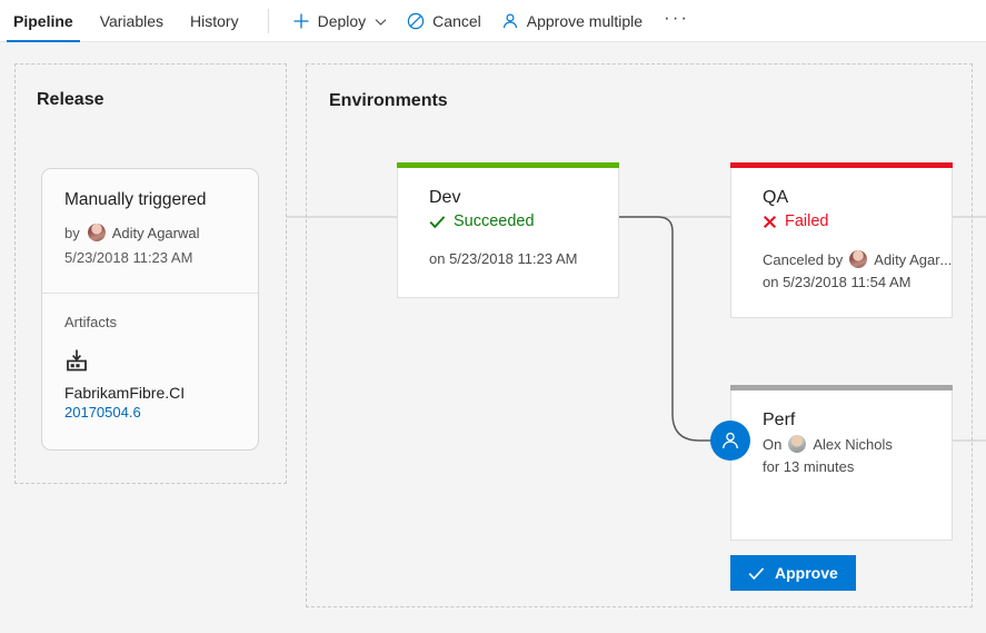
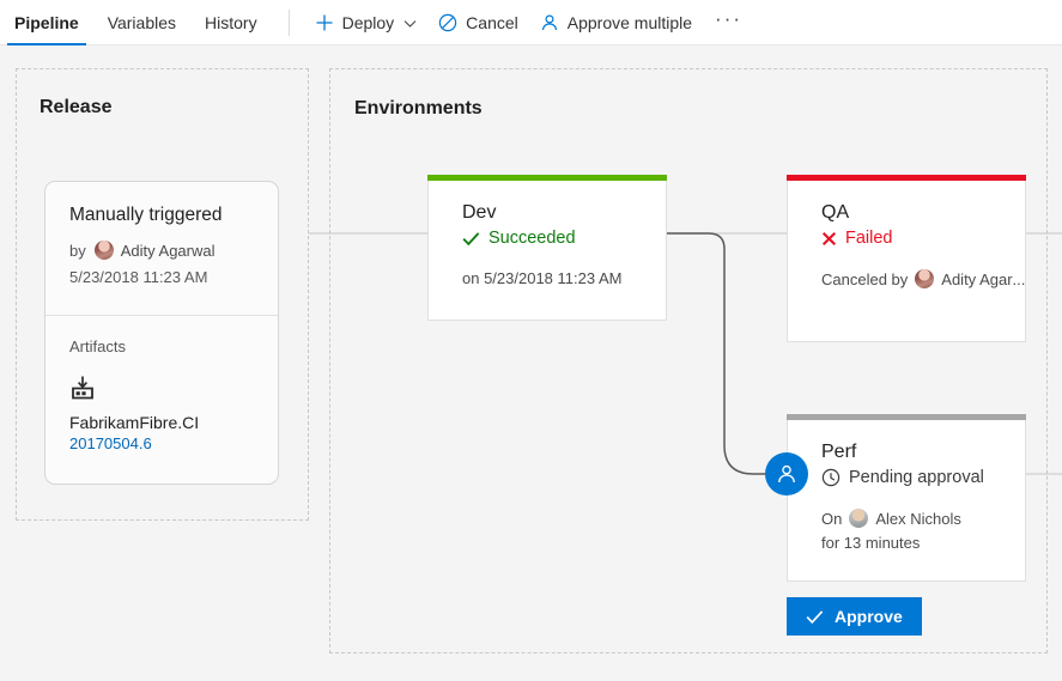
  Pipeline
  Variables
  History
  Deploy
  Cancel
  Approve multiple
  ···
  Release
  Manually triggered
  by
  Adity Agarwal
  5/23/2018 11:23 AM
  Artifacts
  FabrikamFibre.CI
  20170504.6
  Environments
  Dev
  Succeeded
  on 5/23/2018 11:23 AM
  QA
  Failed
  Canceled by
  Adity Agar
  ...
- on 5/23/2018 11:54 AM
  Perf
+ Pending approval
  On
  Alex Nichols
  for 13 minutes
  Approve
